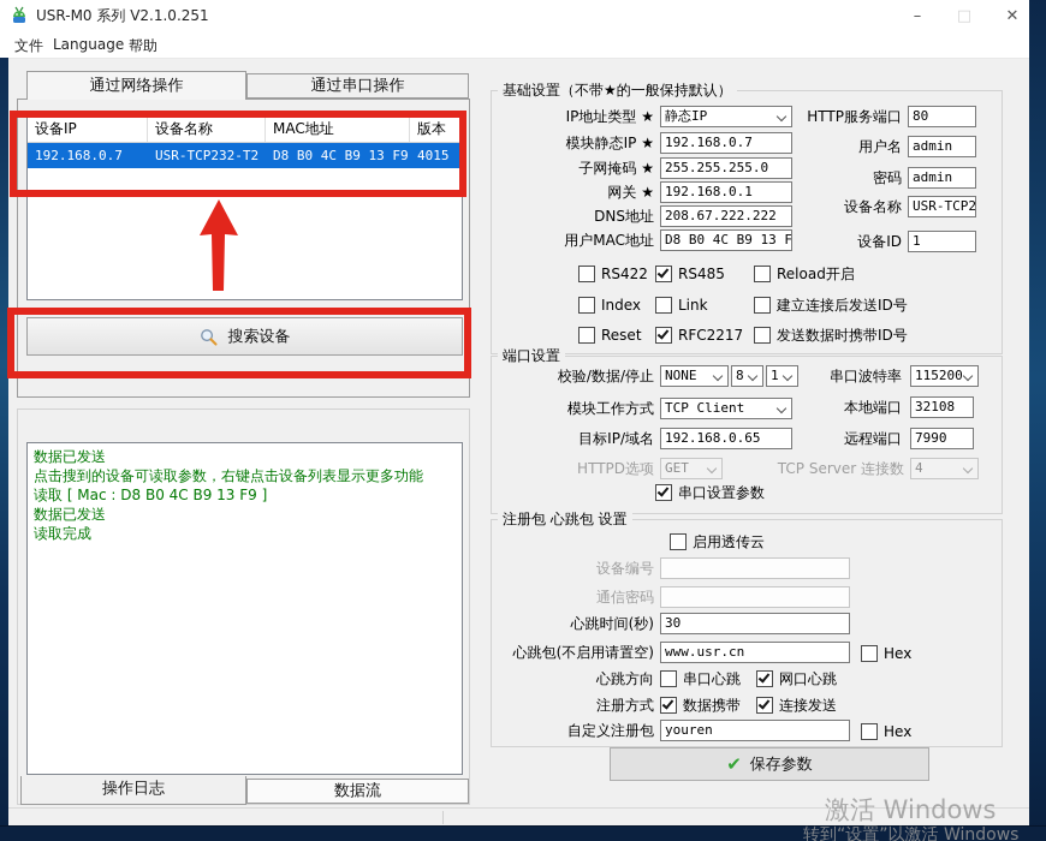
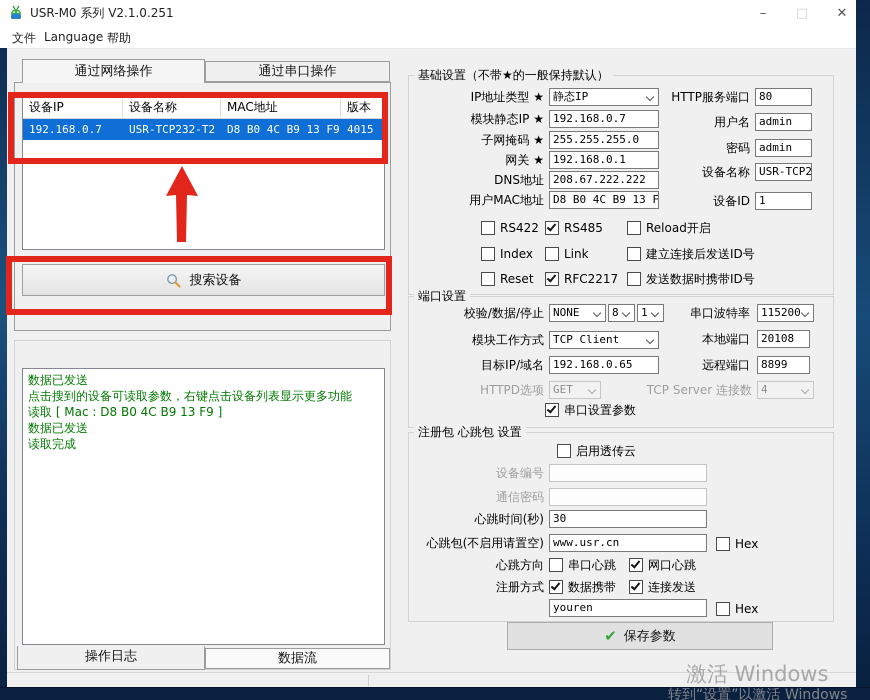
  USR-M0 系列 V2.1.0.251
  –
  □
  ✕
  文件
  Language
  帮助
  通过网络操作
  通过串口操作
  设备IP
  设备名称
  MAC地址
  版本
  192.168.0.7
  USR-TCP232-T2
  D8 B0 4C B9 13 F9
  4015
  搜索设备
  数据已发送
  点击搜到的设备可读取参数，右键点击设备列表显示更多功能
  读取 [ Mac : D8 B0 4C B9 13 F9 ]
  数据已发送
  读取完成
  操作日志
  数据流
  基础设置（不带★的一般保持默认）
  IP地址类型 ★
  静态IP
  模块静态IP ★
  192.168.0.7
  子网掩码 ★
  255.255.255.0
  网关 ★
  192.168.0.1
  DNS地址
  208.67.222.222
  用户MAC地址
  D8 B0 4C B9 13 F
  HTTP服务端口
  80
  用户名
  admin
  密码
  admin
  设备名称
  USR-TCP2
  设备ID
  1
  RS422
  RS485
  Reload开启
  Index
  Link
  建立连接后发送ID号
  Reset
  RFC2217
  发送数据时携带ID号
  端口设置
  校验/数据/停止
  NONE
  8
  1
  模块工作方式
  TCP Client
  目标IP/域名
  192.168.0.65
  HTTPD选项
  GET
  串口设置参数
  串口波特率
  115200
  本地端口
- 32108
+ 20108
  远程端口
- 7990
+ 8899
  TCP Server 连接数
  4
  注册包 心跳包 设置
  启用透传云
  设备编号
  通信密码
  心跳时间(秒)
  30
  心跳包(不启用请置空)
  www.usr.cn
  Hex
  心跳方向
  串口心跳
  网口心跳
  注册方式
  数据携带
  连接发送
- 自定义注册包
  youren
  Hex
  ✔
  保存参数
  激活 Windows
  转到“设置”以激活 Windows
